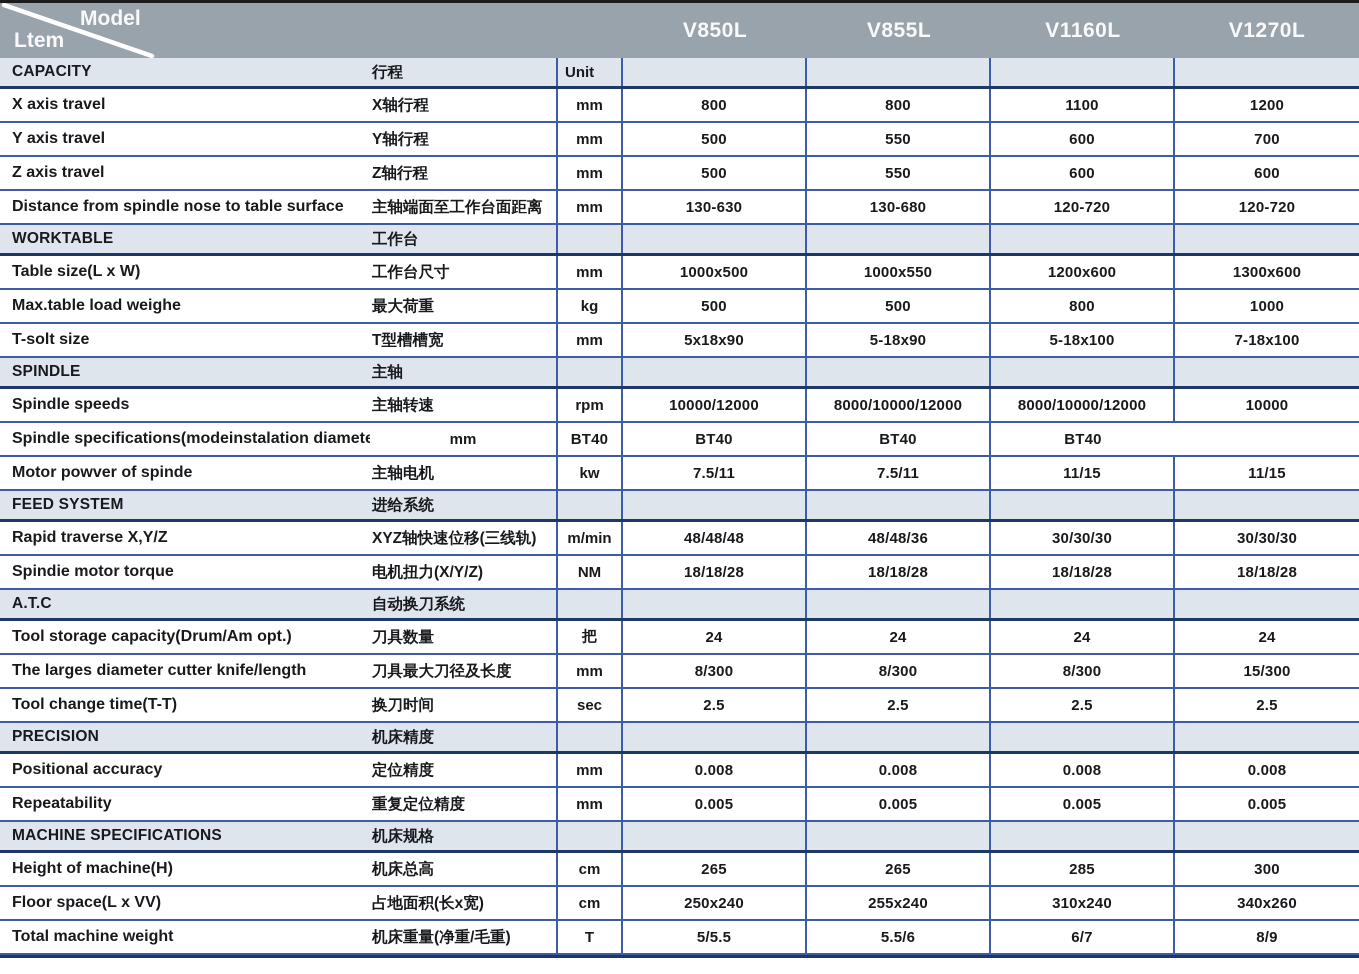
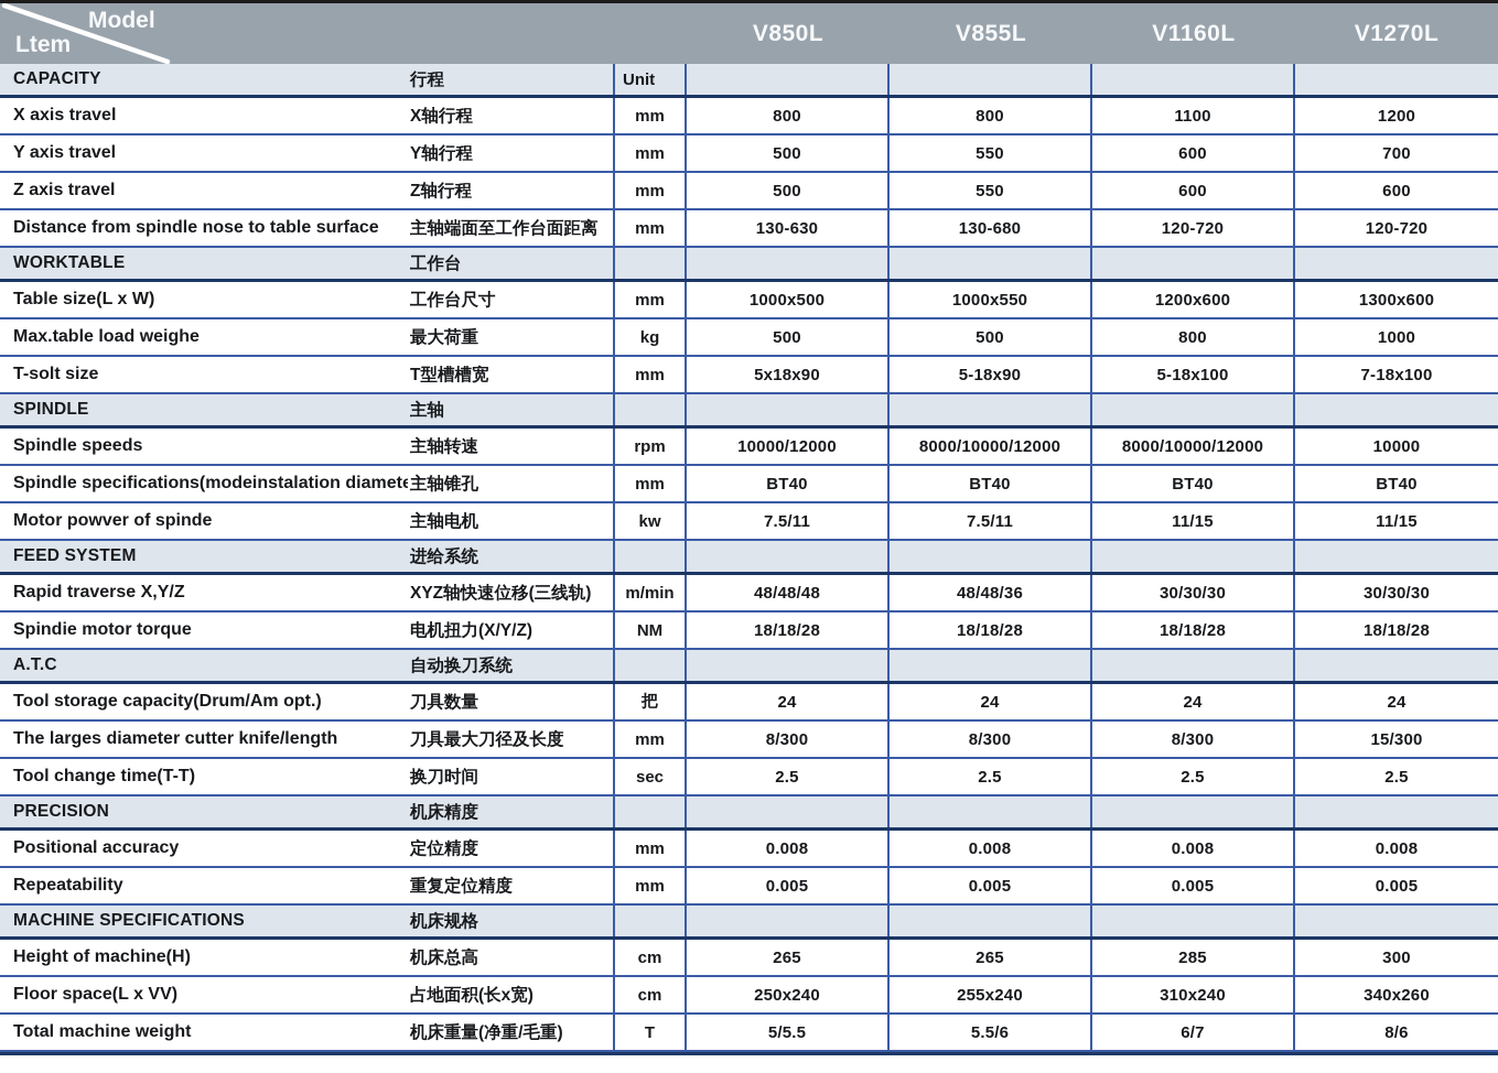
  Model
  Ltem
  V850L
  V855L
  V1160L
  V1270L
  CAPACITY
  行程
  Unit
  X axis travel
  X轴行程
  mm
  800
  800
  1100
  1200
  Y axis travel
  Y轴行程
  mm
  500
  550
  600
  700
  Z axis travel
  Z轴行程
  mm
  500
  550
  600
  600
  Distance from spindle nose to table surface
  主轴端面至工作台面距离
  mm
  130-630
  130-680
  120-720
  120-720
  WORKTABLE
  工作台
  Table size(L x W)
  工作台尺寸
  mm
  1000x500
  1000x550
  1200x600
  1300x600
  Max.table load weighe
  最大荷重
  kg
  500
  500
  800
  1000
  T-solt size
  T型槽槽宽
  mm
  5x18x90
  5-18x90
  5-18x100
  7-18x100
  SPINDLE
  主轴
  Spindle speeds
  主轴转速
  rpm
  10000/12000
  8000/10000/12000
  8000/10000/12000
  10000
  Spindle specifications(modeinstalation diamete
+ 主轴锥孔
  mm
  BT40
  BT40
  BT40
  BT40
  Motor powver of spinde
  主轴电机
  kw
  7.5/11
  7.5/11
  11/15
  11/15
  FEED SYSTEM
  进给系统
  Rapid traverse X,Y/Z
  XYZ轴快速位移(三线轨)
  m/min
  48/48/48
  48/48/36
  30/30/30
  30/30/30
  Spindie motor torque
  电机扭力(X/Y/Z)
  NM
  18/18/28
  18/18/28
  18/18/28
  18/18/28
  A.T.C
  自动换刀系统
  Tool storage capacity(Drum/Am opt.)
  刀具数量
  把
  24
  24
  24
  24
  The larges diameter cutter knife/length
  刀具最大刀径及长度
  mm
  8/300
  8/300
  8/300
  15/300
  Tool change time(T-T)
  换刀时间
  sec
  2.5
  2.5
  2.5
  2.5
  PRECISION
  机床精度
  Positional accuracy
  定位精度
  mm
  0.008
  0.008
  0.008
  0.008
  Repeatability
  重复定位精度
  mm
  0.005
  0.005
  0.005
  0.005
  MACHINE SPECIFICATIONS
  机床规格
  Height of machine(H)
  机床总高
  cm
  265
  265
  285
  300
  Floor space(L x VV)
  占地面积(长x宽)
  cm
  250x240
  255x240
  310x240
  340x260
  Total machine weight
  机床重量(净重/毛重)
  T
  5/5.5
  5.5/6
  6/7
- 8/9
+ 8/6
